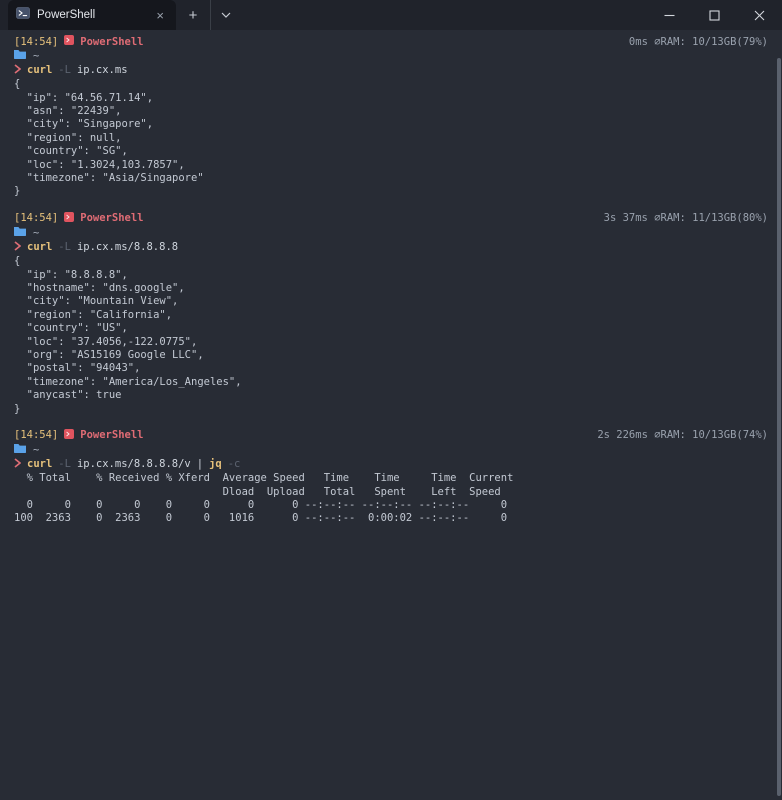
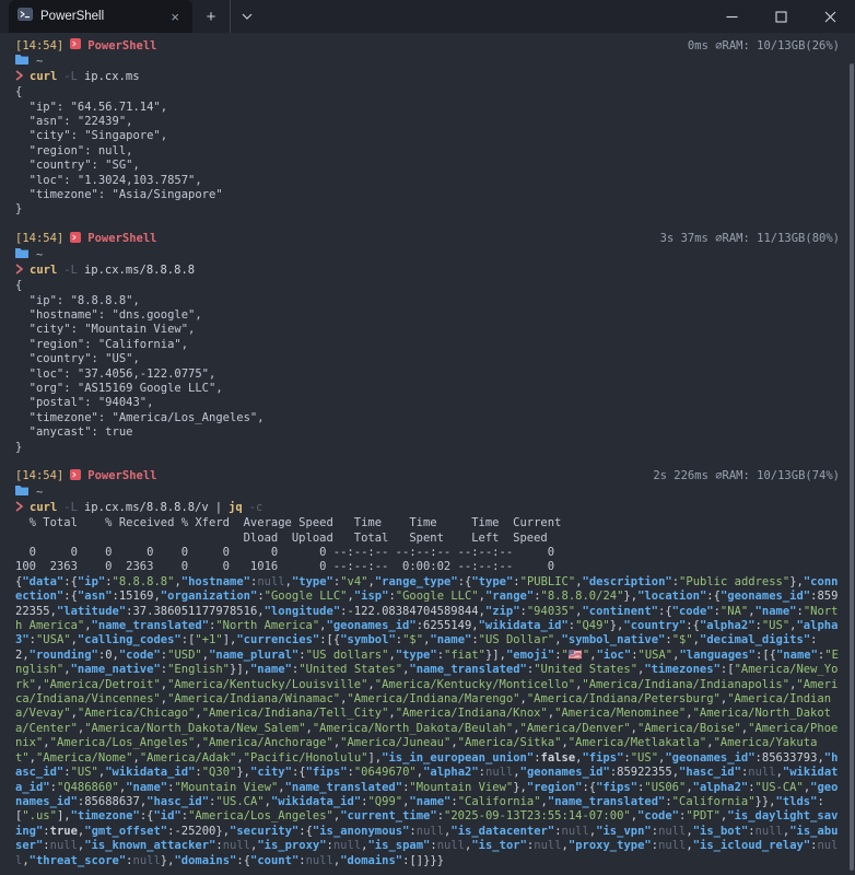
  PowerShell
  ×
  +
  [14:54]
  PowerShell
- 0ms ⌀RAM: 10/13GB(79%)
+ 0ms ⌀RAM: 10/13GB(26%)
  ~
  curl
  -L
  ip.cx.ms
  {
  "ip": "64.56.71.14",
  "asn": "22439",
  "city": "Singapore",
  "region": null,
  "country": "SG",
  "loc": "1.3024,103.7857",
  "timezone": "Asia/Singapore"
  }
  [14:54]
  PowerShell
  3s 37ms ⌀RAM: 11/13GB(80%)
  ~
  curl
  -L
  ip.cx.ms/8.8.8.8
  {
  "ip": "8.8.8.8",
  "hostname": "dns.google",
  "city": "Mountain View",
  "region": "California",
  "country": "US",
  "loc": "37.4056,-122.0775",
  "org": "AS15169 Google LLC",
  "postal": "94043",
  "timezone": "America/Los_Angeles",
  "anycast": true
  }
  [14:54]
  PowerShell
  2s 226ms ⌀RAM: 10/13GB(74%)
  ~
  curl
  -L
  ip.cx.ms/8.8.8.8/v
  |
  jq
  -c
  % Total % Received % Xferd Average Speed Time Time Time Current
  Dload Upload Total Spent Left Speed
  0 0 0 0 0 0 0 0 --:--:-- --:--:-- --:--:-- 0
  100 2363 0 2363 0 0 1016 0 --:--:-- 0:00:02 --:--:-- 0
+ {"data":{"ip":"8.8.8.8","hostname":null,"type":"v4","range_type":{"type":"PUBLIC","description":"Public address"},"connection":{"asn":15169,"organization":"Google LLC","isp":"Google LLC","range":"8.8.8.0/24"},"location":{"geonames_id":85922355,"latitude":37.386051177978516,"longitude":-122.08384704589844,"zip":"94035","continent":{"code":"NA","name":"North America","name_translated":"North America","geonames_id":6255149,"wikidata_id":"Q49"},"country":{"alpha2":"US","alpha3":"USA","calling_codes":["+1"],"currencies":[{"symbol":"$","name":"US Dollar","symbol_native":"$","decimal_digits":2,"rounding":0,"code":"USD","name_plural":"US dollars","type":"fiat"}],"emoji":"🇺🇸","ioc":"USA","languages":[{"name":"English","name_native":"English"}],"name":"United States","name_translated":"United States","timezones":["America/New_York","America/Detroit","America/Kentucky/Louisville","America/Kentucky/Monticello","America/Indiana/Indianapolis","America/Indiana/Vincennes","America/Indiana/Winamac","America/Indiana/Marengo","America/Indiana/Petersburg","America/Indiana/Vevay","America/Chicago","America/Indiana/Tell_City","America/Indiana/Knox","America/Menominee","America/North_Dakota/Center","America/North_Dakota/New_Salem","America/North_Dakota/Beulah","America/Denver","America/Boise","America/Phoenix","America/Los_Angeles","America/Anchorage","America/Juneau","America/Sitka","America/Metlakatla","America/Yakutat","America/Nome","America/Adak","Pacific/Honolulu"],"is_in_european_union":false,"fips":"US","geonames_id":85633793,"hasc_id":"US","wikidata_id":"Q30"},"city":{"fips":"0649670","alpha2":null,"geonames_id":85922355,"hasc_id":null,"wikidata_id":"Q486860","name":"Mountain View","name_translated":"Mountain View"},"region":{"fips":"US06","alpha2":"US-CA","geonames_id":85688637,"hasc_id":"US.CA","wikidata_id":"Q99","name":"California","name_translated":"California"}},"tlds":[".us"],"timezone":{"id":"America/Los_Angeles","current_time":"2025-09-13T23:55:14-07:00","code":"PDT","is_daylight_saving":true,"gmt_offset":-25200},"security":{"is_anonymous":null,"is_datacenter":null,"is_vpn":null,"is_bot":null,"is_abuser":null,"is_known_attacker":null,"is_proxy":null,"is_spam":null,"is_tor":null,"proxy_type":null,"is_icloud_relay":null,"threat_score":null},"domains":{"count":null,"domains":[]}}}
